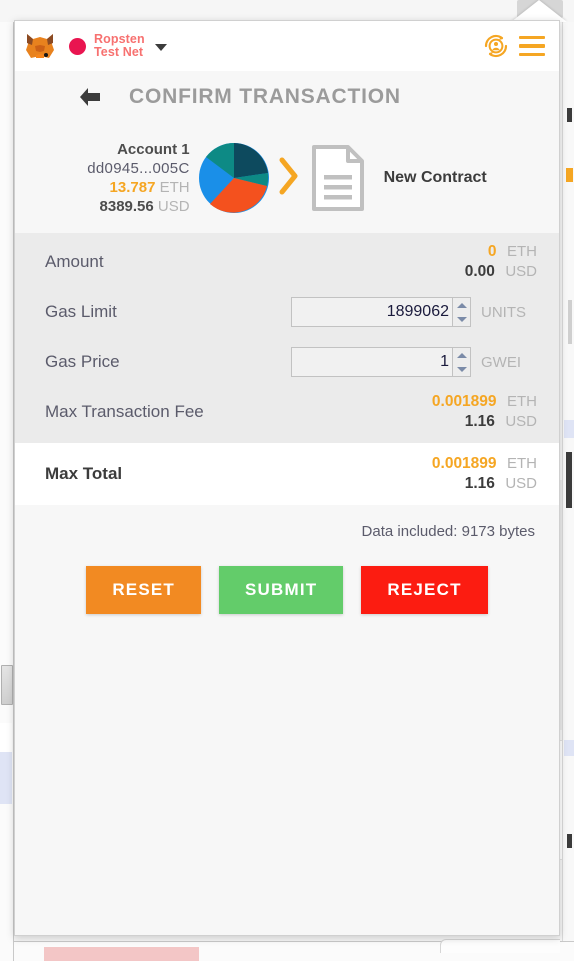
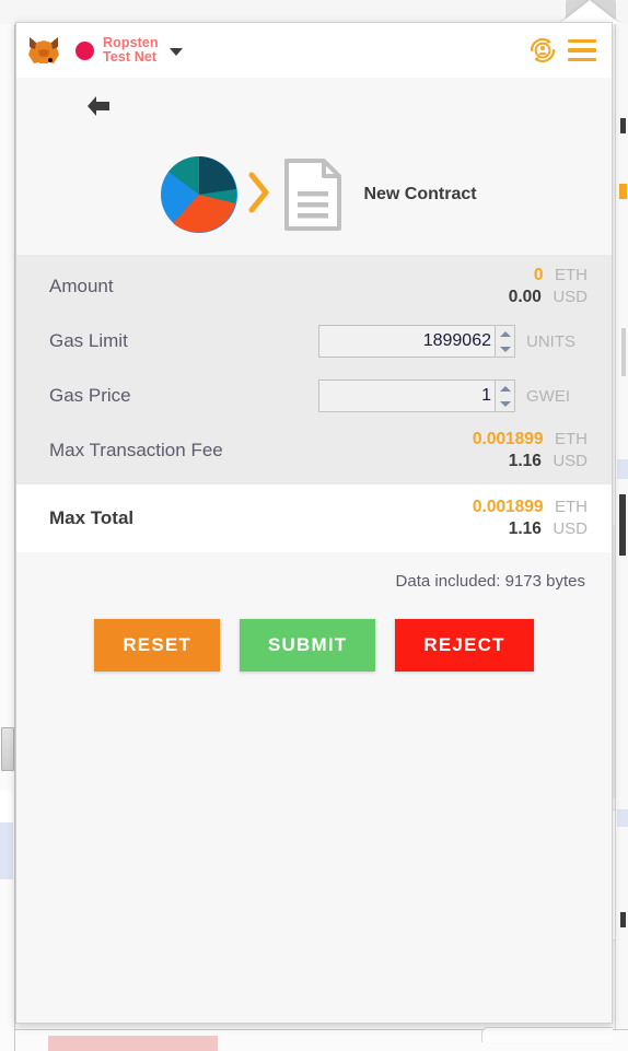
  Ropsten
  Test Net
- CONFIRM TRANSACTION
- Account 1
- dd0945...005C
- 13.787 ETH
- 8389.56 USD
  New Contract
  Amount
  0 ETH
  0.00 USD
  Gas Limit
  1899062
  UNITS
  Gas Price
  1
  GWEI
  Max Transaction Fee
  0.001899 ETH
  1.16 USD
  Max Total
  0.001899 ETH
  1.16 USD
  Data included: 9173 bytes
  RESET
  SUBMIT
  REJECT
